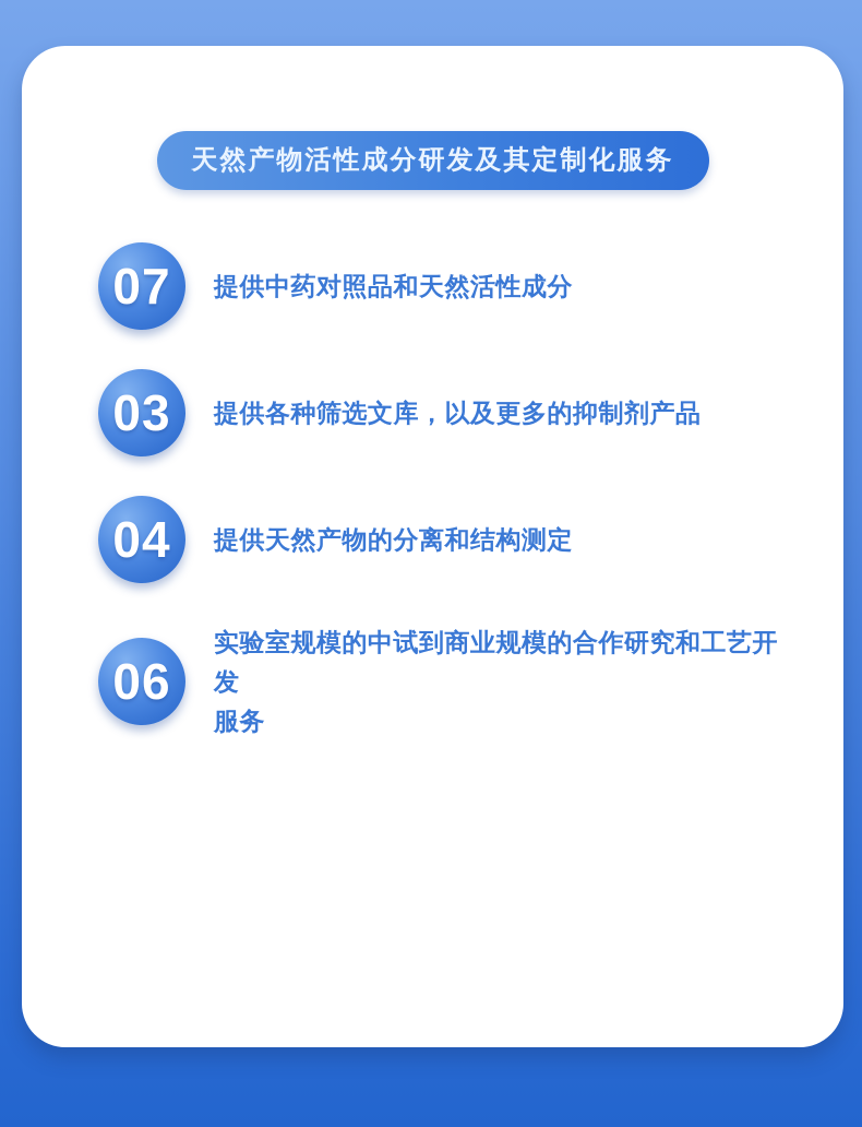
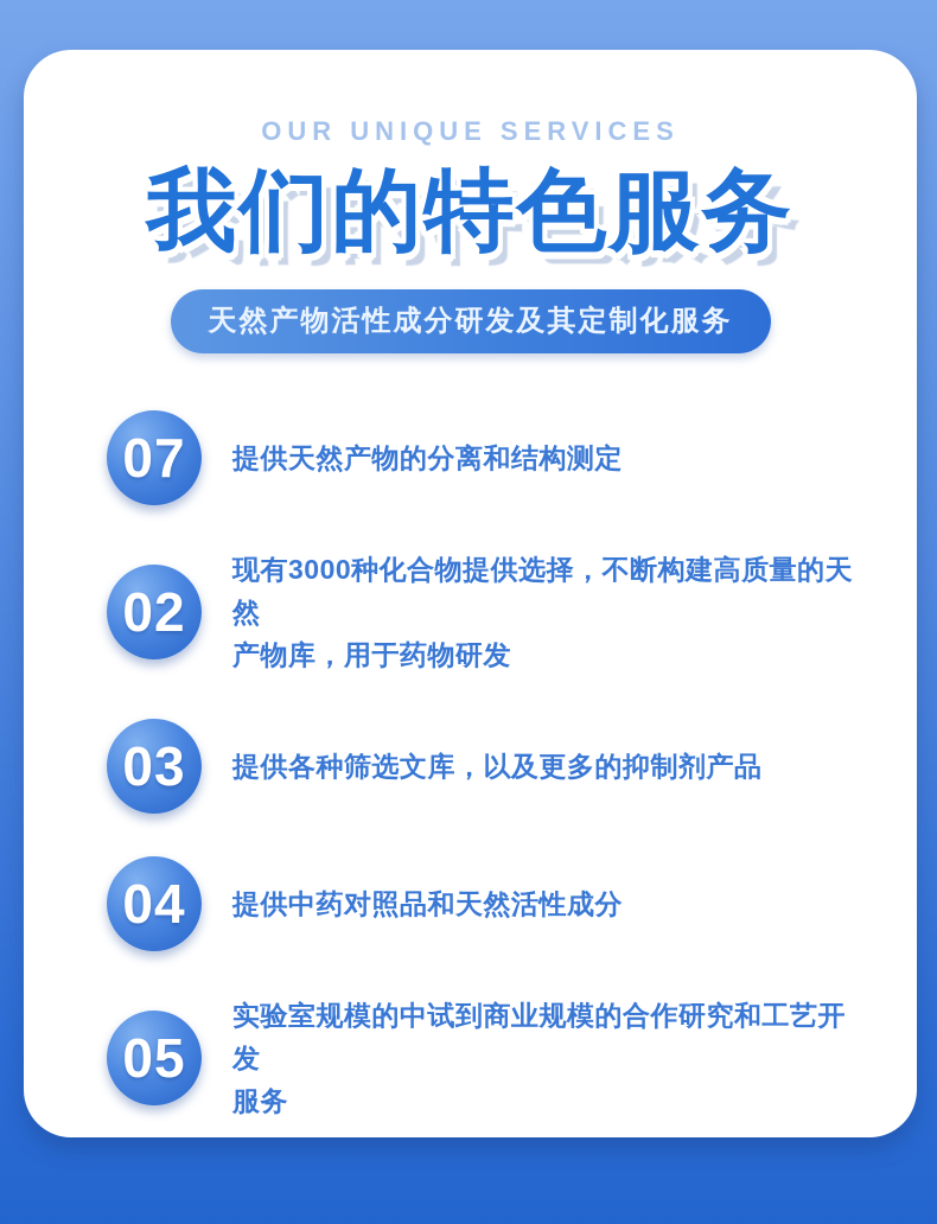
+ OUR UNIQUE SERVICES
+ 我们的特色服务
  天然产物活性成分研发及其定制化服务
  07
- 提供中药对照品和天然活性成分
+ 提供天然产物的分离和结构测定
+ 02
+ 现有3000种化合物提供选择，不断构建高质量的天然
+ 产物库，用于药物研发
  03
  提供各种筛选文库，以及更多的抑制剂产品
  04
- 提供天然产物的分离和结构测定
+ 提供中药对照品和天然活性成分
- 06
+ 05
  实验室规模的中试到商业规模的合作研究和工艺开发
  服务
